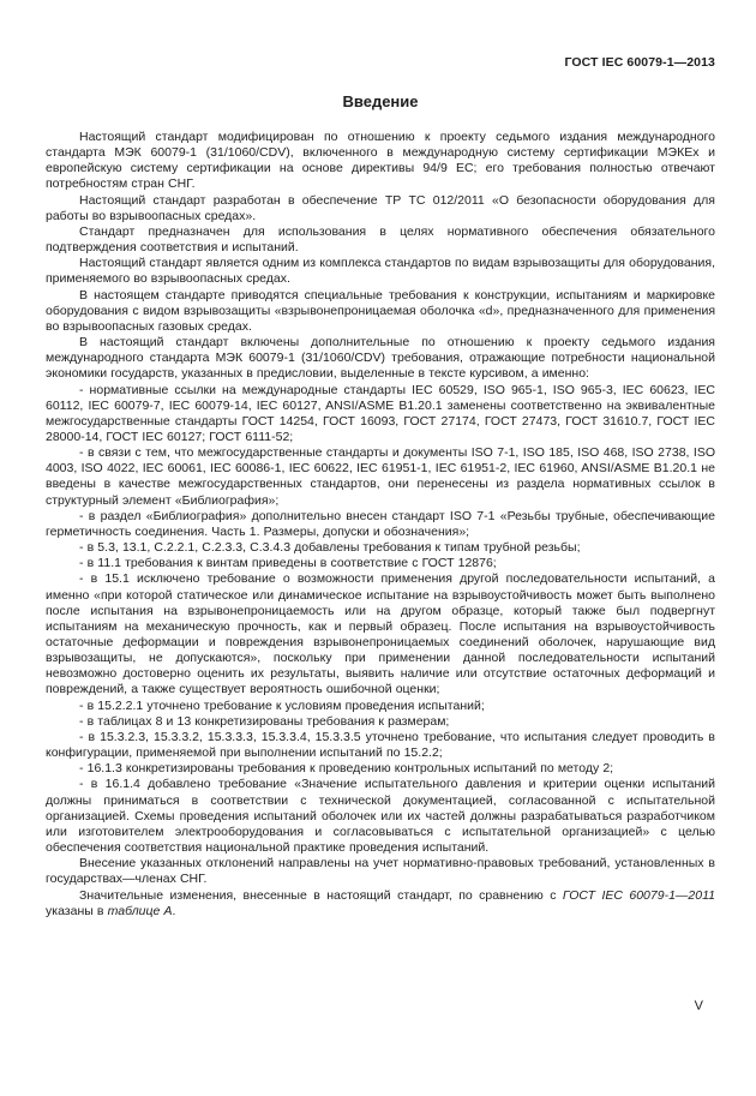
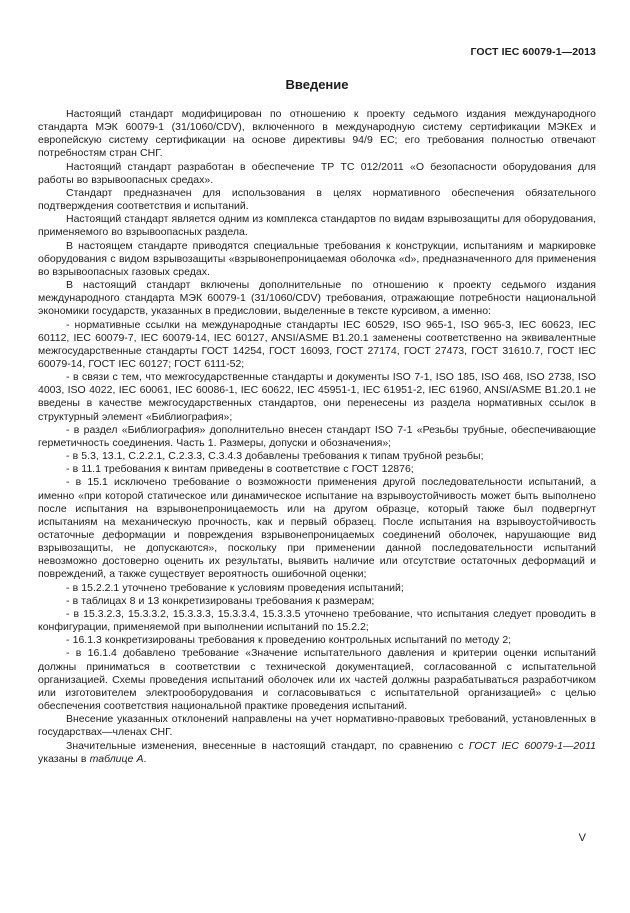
  ГОСТ IEC 60079-1—2013
  Введение
  Настоящий стандарт модифицирован по отношению к проекту седьмого издания международного стандарта МЭК 60079-1 (31/1060/CDV), включенного в международную систему сертификации МЭКЕх и европейскую систему сертификации на основе директивы 94/9 ЕС; его требования полностью отвечают потребностям стран СНГ.
  Настоящий стандарт разработан в обеспечение ТР ТС 012/2011 «О безопасности оборудования для работы во взрывоопасных средах».
  Стандарт предназначен для использования в целях нормативного обеспечения обязательного подтверждения соответствия и испытаний.
- Настоящий стандарт является одним из комплекса стандартов по видам взрывозащиты для оборудования, применяемого во взрывоопасных средах.
+ Настоящий стандарт является одним из комплекса стандартов по видам взрывозащиты для оборудования, применяемого во взрывоопасных раздела.
  В настоящем стандарте приводятся специальные требования к конструкции, испытаниям и маркировке оборудования с видом взрывозащиты «взрывонепроницаемая оболочка «d», предназначенного для применения во взрывоопасных газовых средах.
  В настоящий стандарт включены дополнительные по отношению к проекту седьмого издания международного стандарта МЭК 60079-1 (31/1060/CDV) требования, отражающие потребности национальной экономики государств, указанных в предисловии, выделенные в тексте курсивом, а именно:
- - нормативные ссылки на международные стандарты IEC 60529, ISO 965-1, ISO 965-3, IEC 60623, IEC 60112, IEC 60079-7, IEC 60079-14, IEC 60127, ANSI/ASME B1.20.1 заменены соответственно на эквивалентные межгосударственные стандарты ГОСТ 14254, ГОСТ 16093, ГОСТ 27174, ГОСТ 27473, ГОСТ 31610.7, ГОСТ IEC 28000-14, ГОСТ IEC 60127; ГОСТ 6111-52;
+ - нормативные ссылки на международные стандарты IEC 60529, ISO 965-1, ISO 965-3, IEC 60623, IEC 60112, IEC 60079-7, IEC 60079-14, IEC 60127, ANSI/ASME B1.20.1 заменены соответственно на эквивалентные межгосударственные стандарты ГОСТ 14254, ГОСТ 16093, ГОСТ 27174, ГОСТ 27473, ГОСТ 31610.7, ГОСТ IEC 60079-14, ГОСТ IEC 60127; ГОСТ 6111-52;
- - в связи с тем, что межгосударственные стандарты и документы ISO 7-1, ISO 185, ISO 468, ISO 2738, ISO 4003, ISO 4022, IEC 60061, IEC 60086-1, IEC 60622, IEC 61951-1, IEC 61951-2, IEC 61960, ANSI/ASME B1.20.1 не введены в качестве межгосударственных стандартов, они перенесены из раздела нормативных ссылок в структурный элемент «Библиография»;
+ - в связи с тем, что межгосударственные стандарты и документы ISO 7-1, ISO 185, ISO 468, ISO 2738, ISO 4003, ISO 4022, IEC 60061, IEC 60086-1, IEC 60622, IEC 45951-1, IEC 61951-2, IEC 61960, ANSI/ASME B1.20.1 не введены в качестве межгосударственных стандартов, они перенесены из раздела нормативных ссылок в структурный элемент «Библиография»;
  - в раздел «Библиография» дополнительно внесен стандарт ISO 7-1 «Резьбы трубные, обеспечивающие герметичность соединения. Часть 1. Размеры, допуски и обозначения»;
  - в 5.3, 13.1, С.2.2.1, С.2.3.3, С.3.4.3 добавлены требования к типам трубной резьбы;
  - в 11.1 требования к винтам приведены в соответствие с ГОСТ 12876;
  - в 15.1 исключено требование о возможности применения другой последовательности испытаний, а именно «при которой статическое или динамическое испытание на взрывоустойчивость может быть выполнено после испытания на взрывонепроницаемость или на другом образце, который также был подвергнут испытаниям на механическую прочность, как и первый образец. После испытания на взрывоустойчивость остаточные деформации и повреждения взрывонепроницаемых соединений оболочек, нарушающие вид взрывозащиты, не допускаются», поскольку при применении данной последовательности испытаний невозможно достоверно оценить их результаты, выявить наличие или отсутствие остаточных деформаций и повреждений, а также существует вероятность ошибочной оценки;
  - в 15.2.2.1 уточнено требование к условиям проведения испытаний;
  - в таблицах 8 и 13 конкретизированы требования к размерам;
  - в 15.3.2.3, 15.3.3.2, 15.3.3.3, 15.3.3.4, 15.3.3.5 уточнено требование, что испытания следует проводить в конфигурации, применяемой при выполнении испытаний по 15.2.2;
  - 16.1.3 конкретизированы требования к проведению контрольных испытаний по методу 2;
  - в 16.1.4 добавлено требование «Значение испытательного давления и критерии оценки испытаний должны приниматься в соответствии с технической документацией, согласованной с испытательной организацией. Схемы проведения испытаний оболочек или их частей должны разрабатываться разработчиком или изготовителем электрооборудования и согласовываться с испытательной организацией» с целью обеспечения соответствия национальной практике проведения испытаний.
  Внесение указанных отклонений направлены на учет нормативно-правовых требований, установленных в государствах—членах СНГ.
  Значительные изменения, внесенные в настоящий стандарт, по сравнению с ГОСТ IEC 60079-1—2011 указаны в таблице А.
  V
